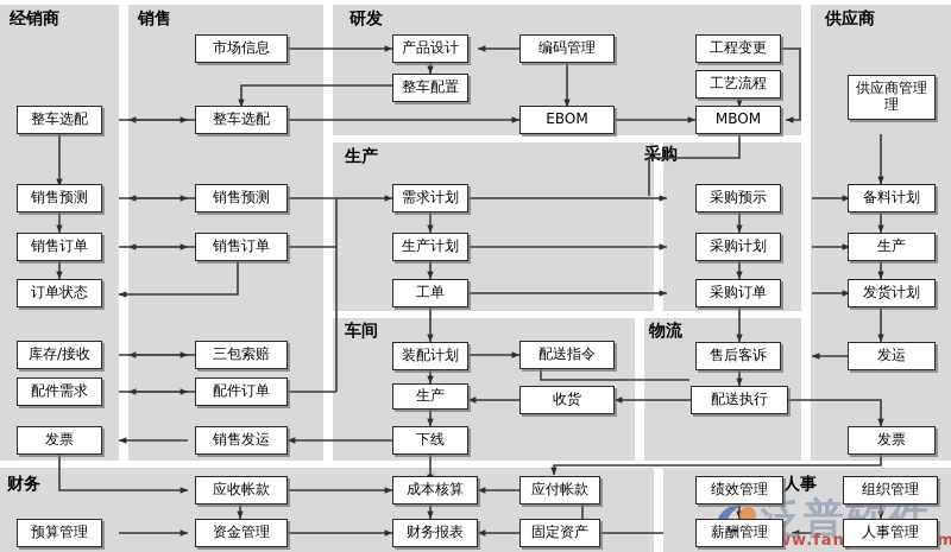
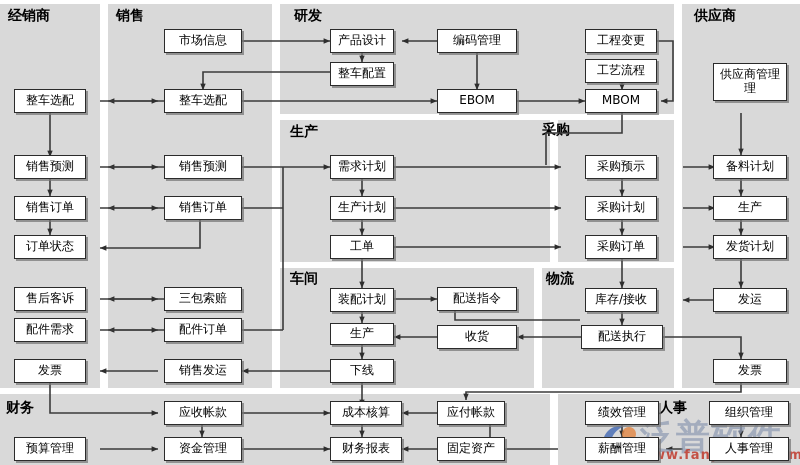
  经销商
  销售
  研发
  供应商
  生产
  采购
  车间
  物流
  财务
  人事
  整车选配
  销售预测
  销售订单
  订单状态
- 库存/接收
+ 售后客诉
  配件需求
  发票
  预算管理
  市场信息
  整车选配
  销售预测
  销售订单
  三包索赔
  配件订单
  销售发运
  应收帐款
  资金管理
  产品设计
  整车配置
  需求计划
  生产计划
  工单
  装配计划
  生产
  下线
  成本核算
  财务报表
  编码管理
  EBOM
  配送指令
  收货
  应付帐款
  固定资产
  工程变更
  工艺流程
  MBOM
  采购预示
  采购计划
  采购订单
- 售后客诉
+ 库存/接收
  配送执行
  绩效管理
  薪酬管理
  供应商管理理
  备料计划
  生产
  发货计划
  发运
  发票
  组织管理
  人事管理
